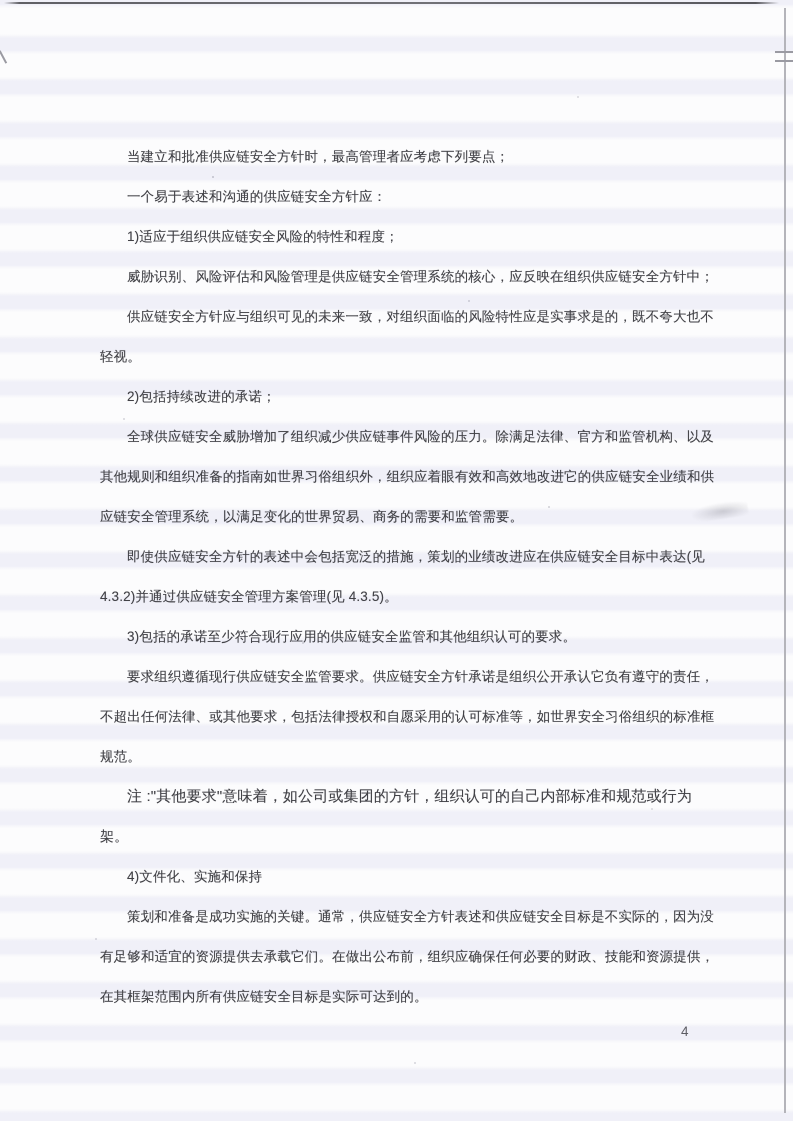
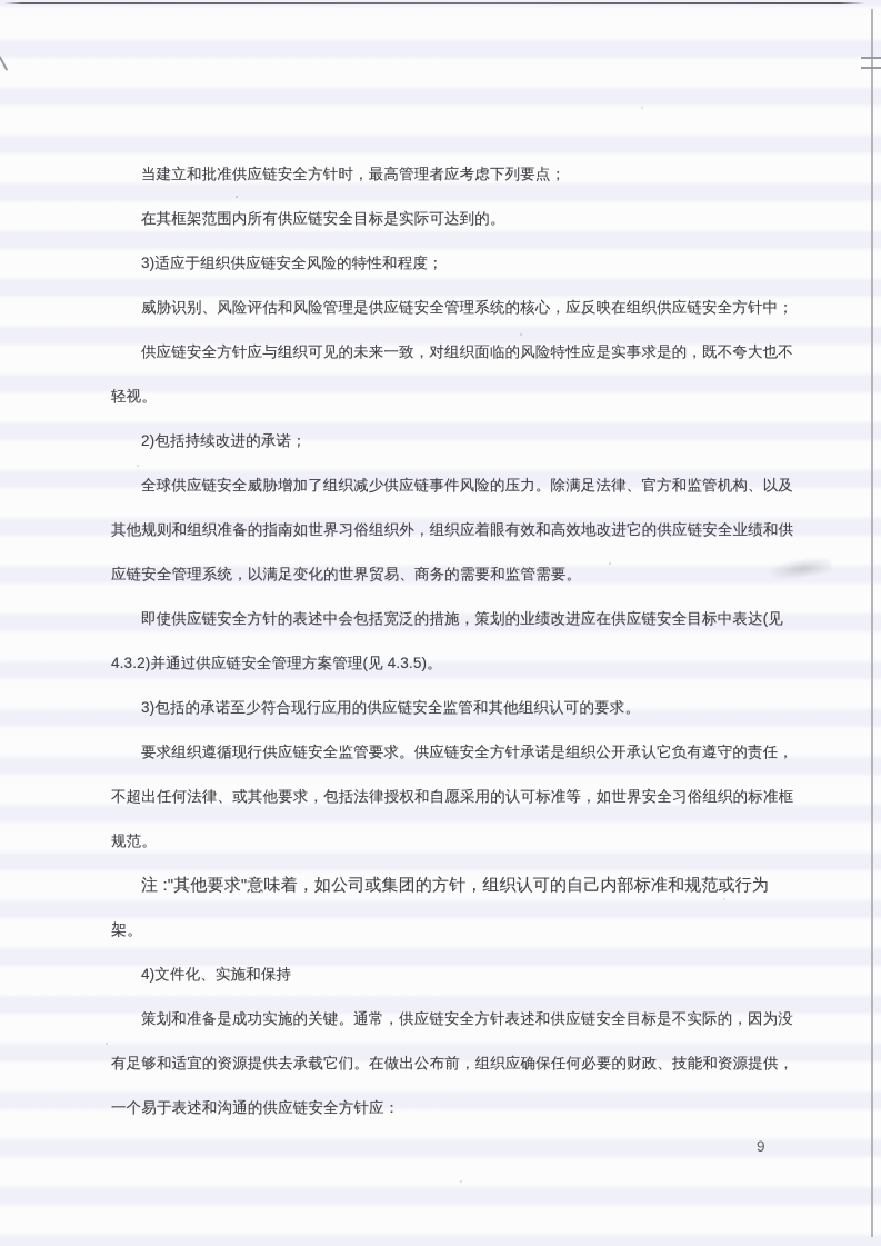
  当建立和批准供应链安全方针时，最高管理者应考虑下列要点；
- 一个易于表述和沟通的供应链安全方针应：
+ 在其框架范围内所有供应链安全目标是实际可达到的。
- 1)适应于组织供应链安全风险的特性和程度；
+ 3)适应于组织供应链安全风险的特性和程度；
  威胁识别、风险评估和风险管理是供应链安全管理系统的核心，应反映在组织供应链安全方针中；
  供应链安全方针应与组织可见的未来一致，对组织面临的风险特性应是实事求是的，既不夸大也不
  轻视。
  2)包括持续改进的承诺；
  全球供应链安全威胁增加了组织减少供应链事件风险的压力。除满足法律、官方和监管机构、以及
  其他规则和组织准备的指南如世界习俗组织外，组织应着眼有效和高效地改进它的供应链安全业绩和供
  应链安全管理系统，以满足变化的世界贸易、商务的需要和监管需要。
  即使供应链安全方针的表述中会包括宽泛的措施，策划的业绩改进应在供应链安全目标中表达(见
  4.3.2)并通过供应链安全管理方案管理(见 4.3.5)。
  3)包括的承诺至少符合现行应用的供应链安全监管和其他组织认可的要求。
  要求组织遵循现行供应链安全监管要求。供应链安全方针承诺是组织公开承认它负有遵守的责任，
  不超出任何法律、或其他要求，包括法律授权和自愿采用的认可标准等，如世界安全习俗组织的标准框
  规范。
  注 :"其他要求"意味着，如公司或集团的方针，组织认可的自己内部标准和规范或行为
  架。
  4)文件化、实施和保持
  策划和准备是成功实施的关键。通常，供应链安全方针表述和供应链安全目标是不实际的，因为没
  有足够和适宜的资源提供去承载它们。在做出公布前，组织应确保任何必要的财政、技能和资源提供，
- 在其框架范围内所有供应链安全目标是实际可达到的。
+ 一个易于表述和沟通的供应链安全方针应：
- 4
+ 9
